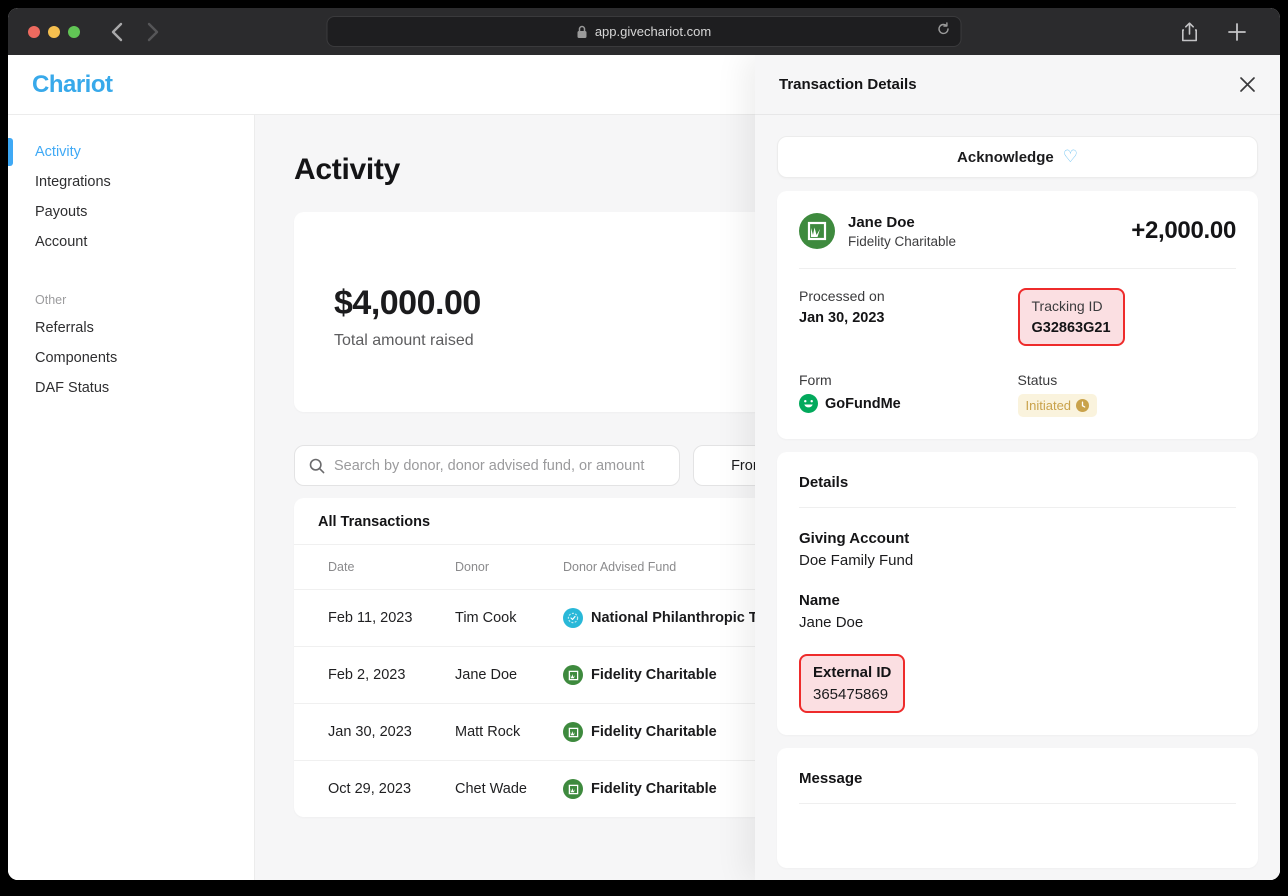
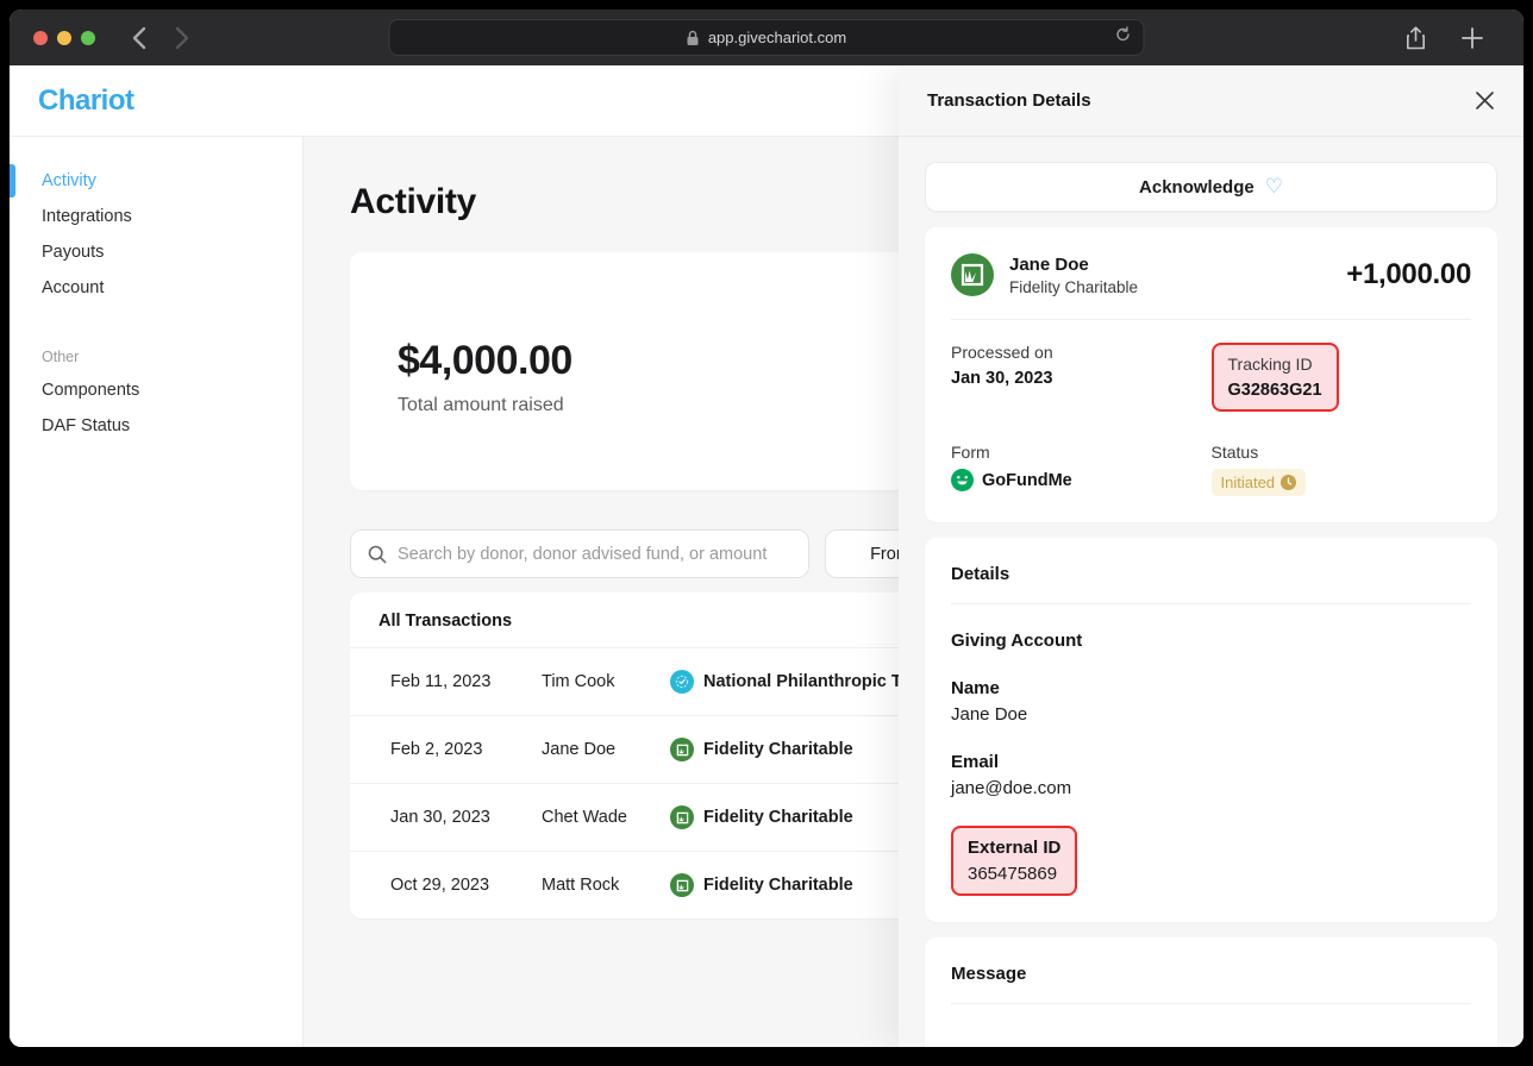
  app.givechariot.com
  Chariot
  Activity
  Integrations
  Payouts
  Account
  Other
- Referrals
  Components
  DAF Status
  Activity
  $4,000.00
  Total amount raised
  Search by donor, donor advised fund, or amount
  Fro
  All Transactions
- Date
- Donor
- Donor Advised Fund
  Feb 11, 2023
  Tim Cook
  National Philanthropic T
  Feb 2, 2023
  Jane Doe
  Fidelity Charitable
  Jan 30, 2023
- Matt Rock
+ Chet Wade
  Fidelity Charitable
  Oct 29, 2023
- Chet Wade
+ Matt Rock
  Fidelity Charitable
  Transaction Details
  Acknowledge
  ♡
  Jane Doe
  Fidelity Charitable
- +2,000.00
+ +1,000.00
  Processed on
  Jan 30, 2023
  Tracking ID
  G32863G21
  Form
  GoFundMe
  Status
  Initiated
  Details
  Giving Account
- Doe Family Fund
  Name
  Jane Doe
+ Email
+ jane@doe.com
  External ID
  365475869
  Message
